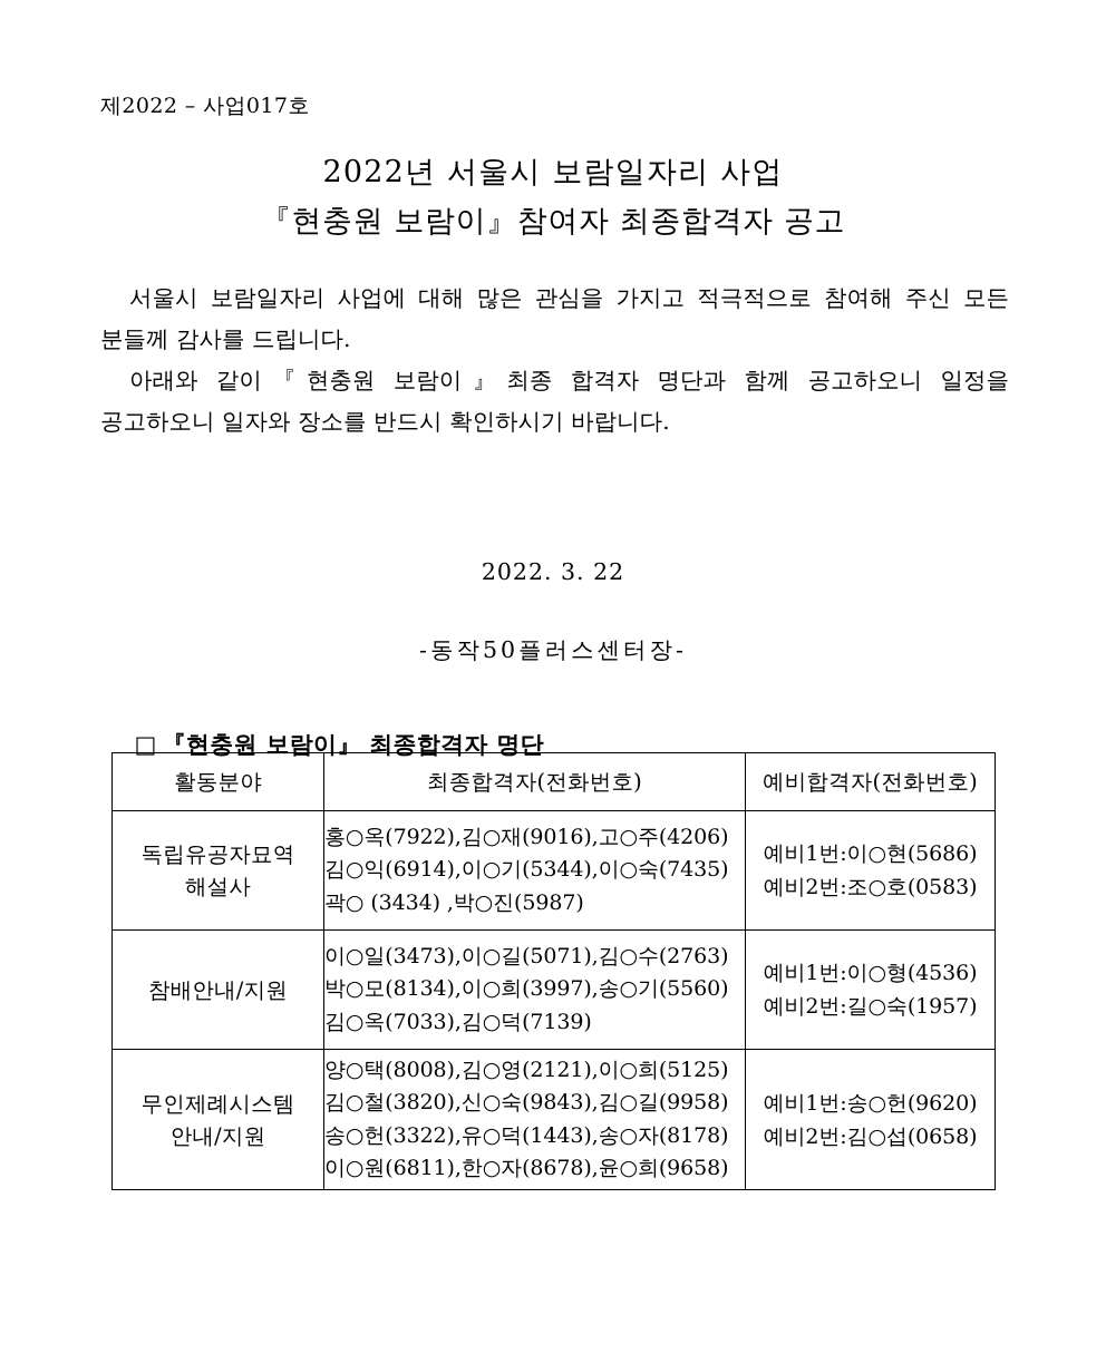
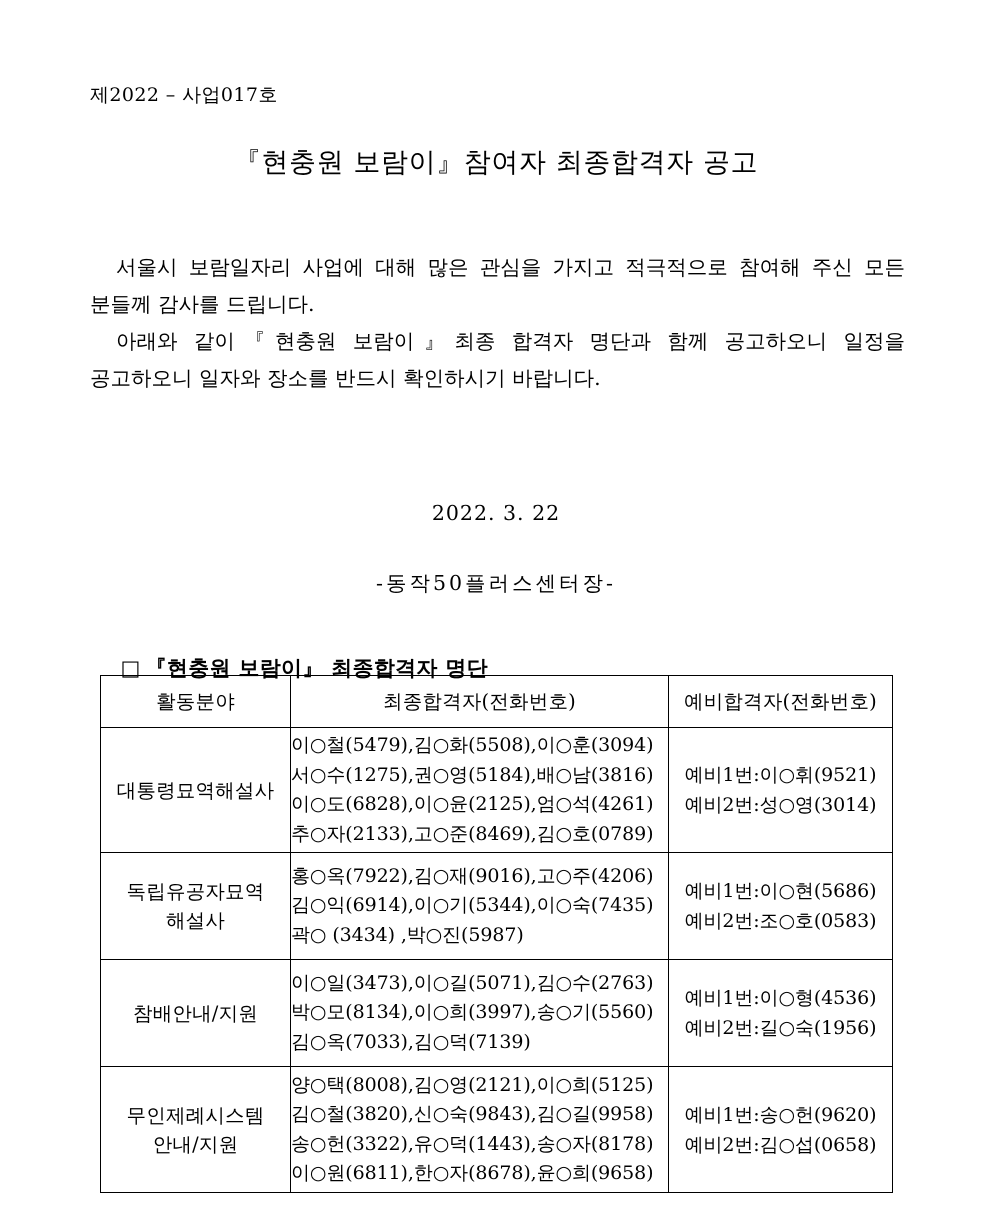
  제2022 – 사업017호
- 2022년 서울시 보람일자리 사업
  『현충원 보람이』참여자 최종합격자 공고
  서울시 보람일자리 사업에 대해 많은 관심을 가지고 적극적으로 참여해 주신 모든 분들께 감사를 드립니다.
  아래와 같이『현충원 보람이』최종 합격자 명단과 함께 공고하오니 일정을 공고하오니 일자와 장소를 반드시 확인하시기 바랍니다.
  2022. 3. 22
  -동작50플러스센터장-
  □ 『현충원 보람이』 최종합격자 명단
  활동분야	최종합격자(전화번호)	예비합격자(전화번호)
+ 대통령묘역해설사	이○철(5479),김○화(5508),이○훈(3094) 서○수(1275),권○영(5184),배○남(3816) 이○도(6828),이○윤(2125),엄○석(4261) 추○자(2133),고○준(8469),김○호(0789)	예비1번:이○휘(9521) 예비2번:성○영(3014)
  독립유공자묘역 해설사	홍○옥(7922),김○재(9016),고○주(4206) 김○익(6914),이○기(5344),이○숙(7435) 곽○ (3434) ,박○진(5987)	예비1번:이○현(5686) 예비2번:조○호(0583)
- 참배안내/지원	이○일(3473),이○길(5071),김○수(2763) 박○모(8134),이○희(3997),송○기(5560) 김○옥(7033),김○덕(7139)	예비1번:이○형(4536) 예비2번:길○숙(1957)
+ 참배안내/지원	이○일(3473),이○길(5071),김○수(2763) 박○모(8134),이○희(3997),송○기(5560) 김○옥(7033),김○덕(7139)	예비1번:이○형(4536) 예비2번:길○숙(1956)
  무인제례시스템 안내/지원	양○택(8008),김○영(2121),이○희(5125) 김○철(3820),신○숙(9843),김○길(9958) 송○헌(3322),유○덕(1443),송○자(8178) 이○원(6811),한○자(8678),윤○희(9658)	예비1번:송○헌(9620) 예비2번:김○섭(0658)
